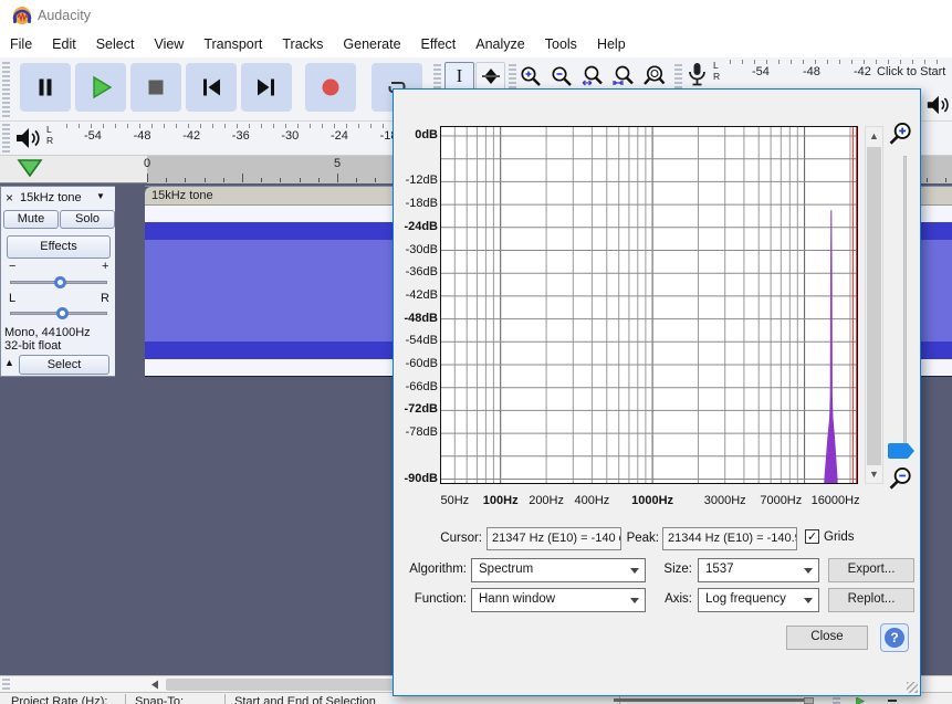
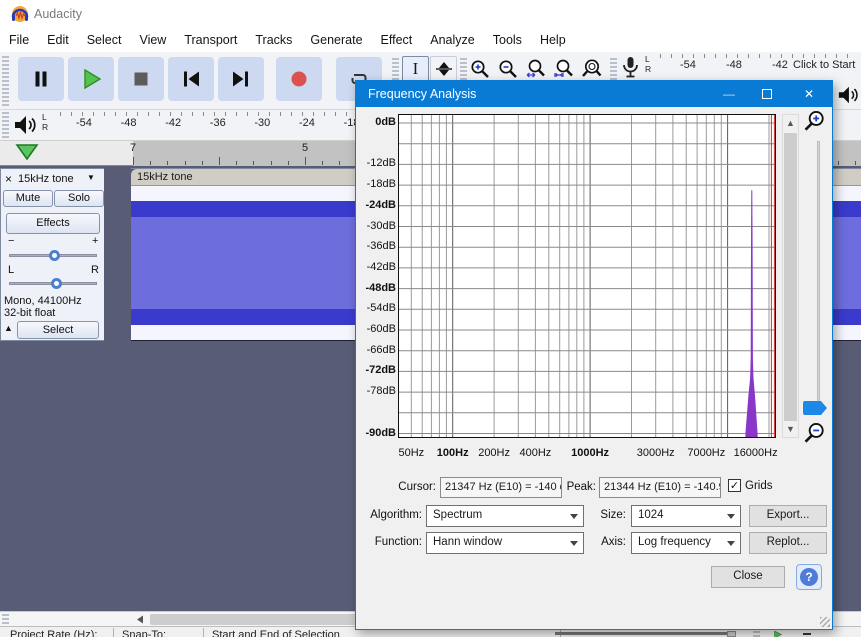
  Audacity
  File Edit Select View Transport Tracks Generate Effect Analyze Tools Help
  I
  L
  R
  Click to Start
  -54
  -48
  -42
  L
  R
  -54
  -48
  -42
  -36
  -30
  -24
- 0
+ 7
  5
  ×
  15kHz tone
  ▼
  Mute
  Solo
  Effects
  −
  +
  L
  R
  Mono, 44100Hz
  32-bit float
  ▲
  Select
  15kHz tone
  Project Rate (Hz):
  Snap-To:
  Start and End of Selection
+ Frequency Analysis
+ —
+ ✕
  0dB
  -12dB
  -18dB
  -24dB
  -30dB
  -36dB
  -42dB
  -48dB
  -54dB
  -60dB
  -66dB
  -72dB
  -78dB
  -90dB
  ▲
  ▼
  50Hz
  100Hz
  200Hz
  400Hz
  1000Hz
  3000Hz
  7000Hz
  16000Hz
  Cursor:
  21347 Hz (E10) = -140
  Peak:
  21344 Hz (E10) = -140.
  ✓
  Grids
  Algorithm:
  Spectrum
  Size:
- 1537
+ 1024
  Export...
  Function:
  Hann window
  Axis:
  Log frequency
  Replot...
  Close
  ?
